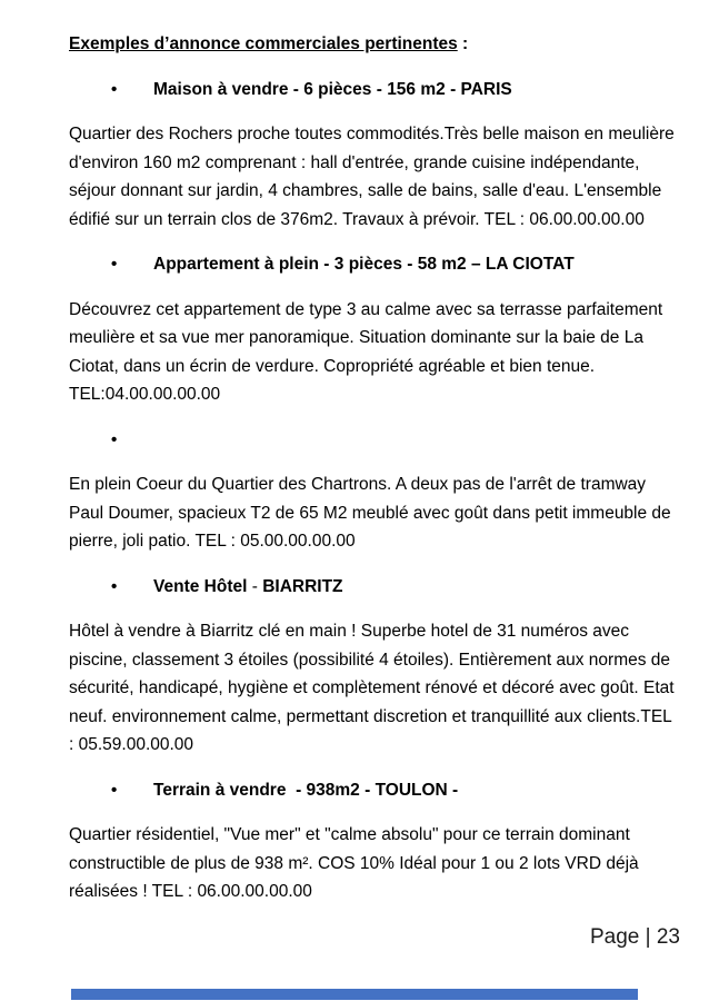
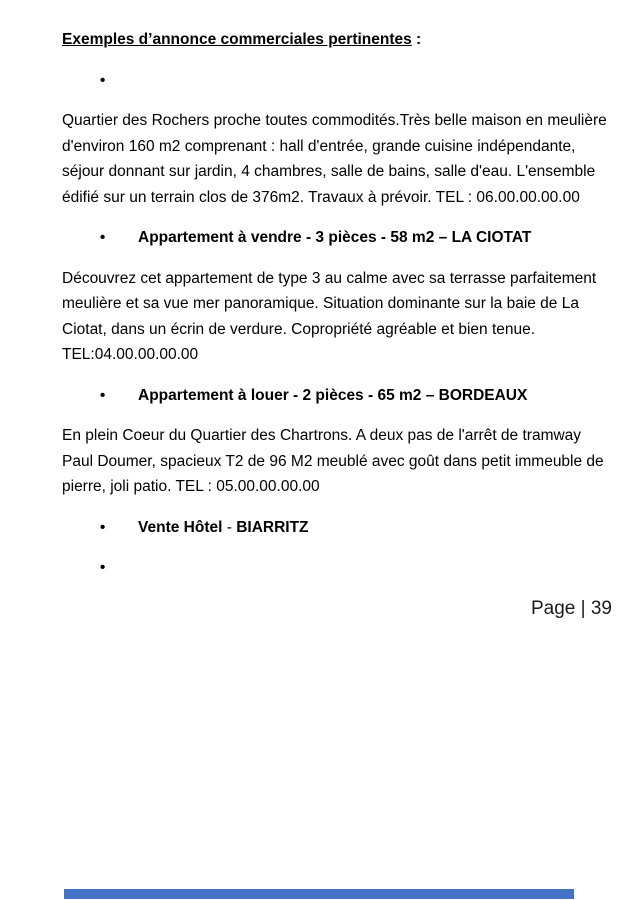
  Exemples d’annonce commerciales pertinentes :
  •
- Maison à vendre - 6 pièces - 156 m2 - PARIS
  Quartier des Rochers proche toutes commodités.Très belle maison en meulière d'environ 160 m2 comprenant : hall d'entrée, grande cuisine indépendante, séjour donnant sur jardin, 4 chambres, salle de bains, salle d'eau. L'ensemble édifié sur un terrain clos de 376m2. Travaux à prévoir. TEL : 06.00.00.00.00
  •
- Appartement à plein - 3 pièces - 58 m2 – LA CIOTAT
+ Appartement à vendre - 3 pièces - 58 m2 – LA CIOTAT
  Découvrez cet appartement de type 3 au calme avec sa terrasse parfaitement meulière et sa vue mer panoramique. Situation dominante sur la baie de La Ciotat, dans un écrin de verdure. Copropriété agréable et bien tenue. TEL:04.00.00.00.00
  •
+ Appartement à louer - 2 pièces - 65 m2 – BORDEAUX
- En plein Coeur du Quartier des Chartrons. A deux pas de l'arrêt de tramway Paul Doumer, spacieux T2 de 65 M2 meublé avec goût dans petit immeuble de pierre, joli patio. TEL : 05.00.00.00.00
+ En plein Coeur du Quartier des Chartrons. A deux pas de l'arrêt de tramway Paul Doumer, spacieux T2 de 96 M2 meublé avec goût dans petit immeuble de pierre, joli patio. TEL : 05.00.00.00.00
  •
  Vente Hôtel - BIARRITZ
- Hôtel à vendre à Biarritz clé en main ! Superbe hotel de 31 numéros avec piscine, classement 3 étoiles (possibilité 4 étoiles). Entièrement aux normes de sécurité, handicapé, hygiène et complètement rénové et décoré avec goût. Etat neuf. environnement calme, permettant discretion et tranquillité aux clients.TEL : 05.59.00.00.00
  •
- Terrain à vendre - 938m2 - TOULON -
- Quartier résidentiel, "Vue mer" et "calme absolu" pour ce terrain dominant constructible de plus de 938 m². COS 10% Idéal pour 1 ou 2 lots VRD déjà réalisées ! TEL : 06.00.00.00.00
- Page | 23
+ Page | 39
